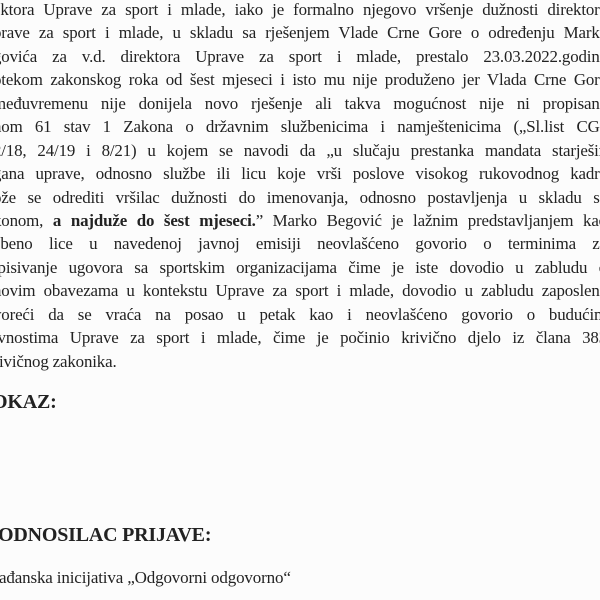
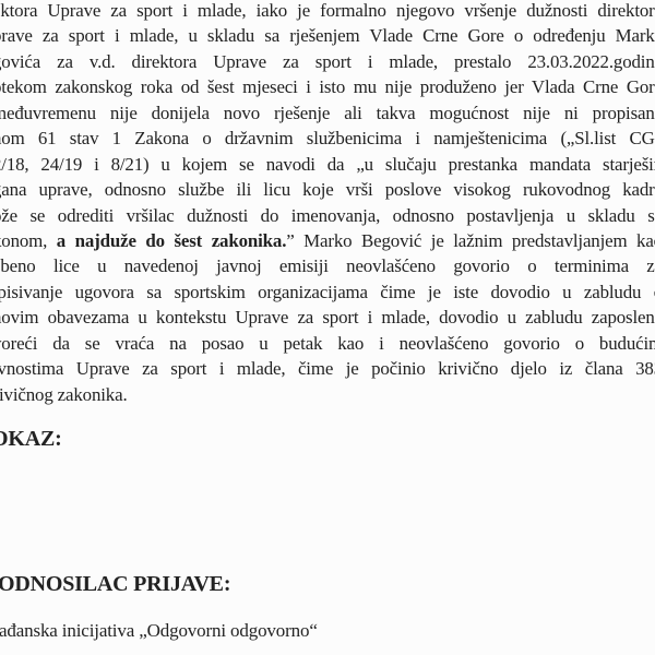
  ktora Uprave za sport i mlade, iako je formalno njegovo vršenje dužnosti direktor
  rave za sport i mlade, u skladu sa rješenjem Vlade Crne Gore o određenju Mark
  ovića za v.d. direktora Uprave za sport i mlade, prestalo 23.03.2022.godin
  tekom zakonskog roka od šest mjeseci i isto mu nije produženo jer Vlada Crne Gor
  eđuvremenu nije donijela novo rješenje ali takva mogućnost nije ni propisan
  om 61 stav 1 Zakona o državnim službenicima i namještenicima („Sl.list CG
  /18, 24/19 i 8/21) u kojem se navodi da „u slučaju prestanka mandata starješi
  ana uprave, odnosno službe ili licu koje vrši poslove visokog rukovodnog kadr
  že se odrediti vršilac dužnosti do imenovanja, odnosno postavljenja u skladu s
- onom, a najduže do šest mjeseci.” Marko Begović je lažnim predstavljanjem ka
+ onom, a najduže do šest zakonika.” Marko Begović je lažnim predstavljanjem ka
  beno lice u navedenoj javnoj emisiji neovlašćeno govorio o terminima z
  pisivanje ugovora sa sportskim organizacijama čime je iste dovodio u zabludu
  ovim obavezama u kontekstu Uprave za sport i mlade, dovodio u zabludu zaposlen
  oreći da se vraća na posao u petak kao i neovlašćeno govorio o budući
  vnostima Uprave za sport i mlade, čime je počinio krivično djelo iz člana 38
  ivičnog zakonika.
  KAZ:
  ODNOSILAC PRIJAVE:
  ađanska inicijativa „Odgovorni odgovorno“
